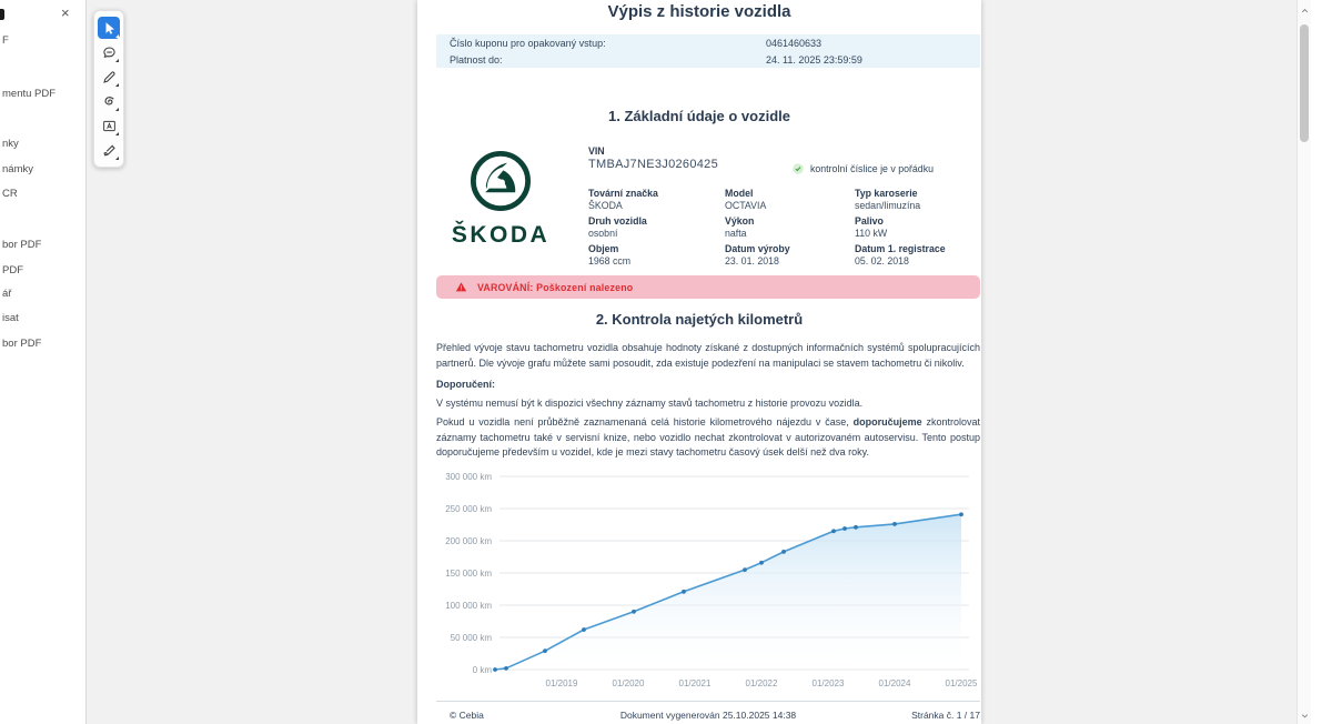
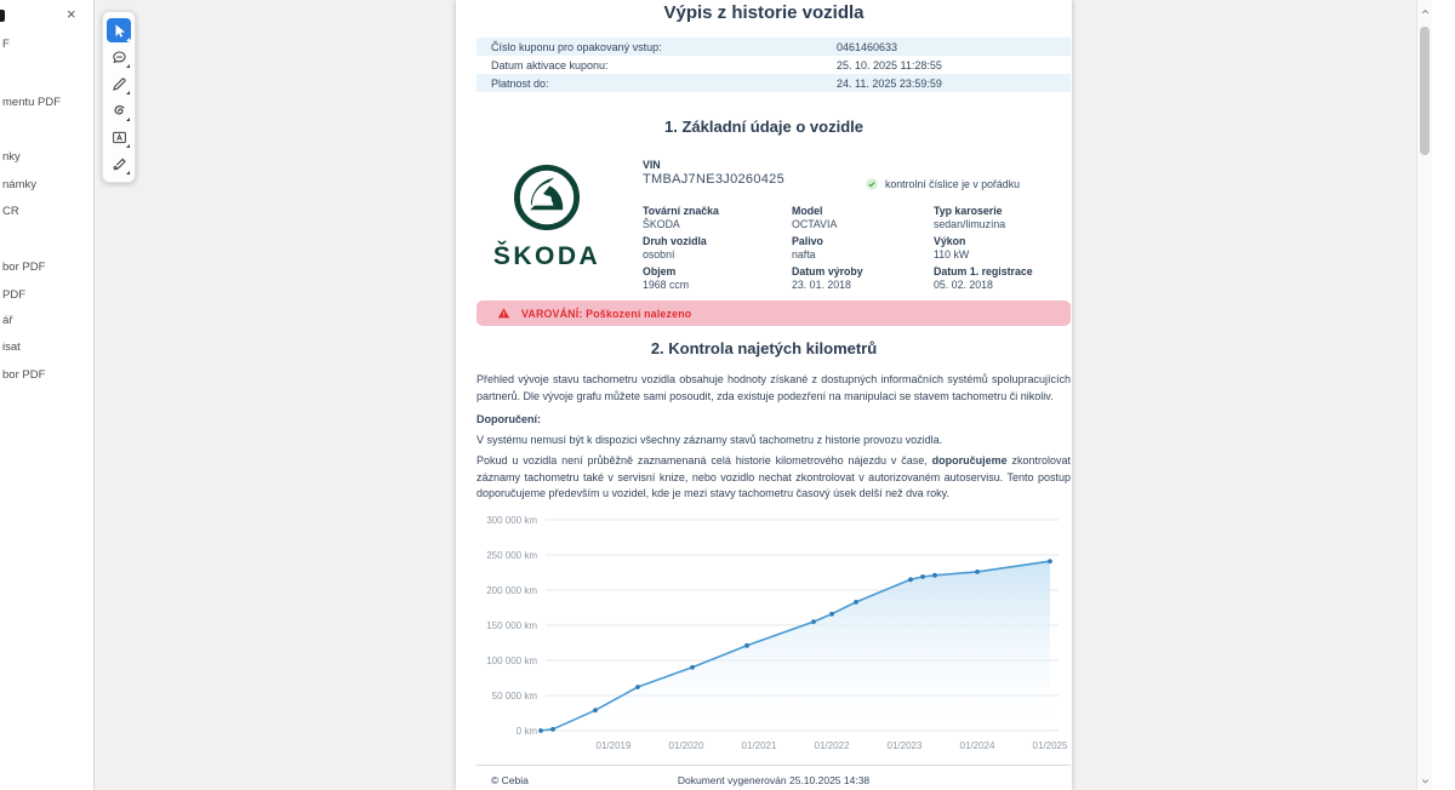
  ×
  F
  mentu PDF
  nky
  námky
  CR
  bor PDF
  PDF
  ář
  isat
  bor PDF
  Výpis z historie vozidla
  Číslo kuponu pro opakovaný vstup:
  0461460633
+ Datum aktivace kuponu:
+ 25. 10. 2025 11:28:55
  Platnost do:
  24. 11. 2025 23:59:59
  1. Základní údaje o vozidle
  ŠKODA
  VIN
  TMBAJ7NE3J0260425
  kontrolní číslice je v pořádku
  Tovární značka
  ŠKODA
  Model
  OCTAVIA
  Typ karoserie
  sedan/limuzína
  Druh vozidla
  osobní
- Výkon
+ Palivo
  nafta
- Palivo
+ Výkon
  110 kW
  Objem
  1968 ccm
  Datum výroby
  23. 01. 2018
  Datum 1. registrace
  05. 02. 2018
  VAROVÁNÍ: Poškození nalezeno
  2. Kontrola najetých kilometrů
  Přehled vývoje stavu tachometru vozidla obsahuje hodnoty získané z dostupných informačních systémů spolupracujících partnerů. Dle vývoje grafu můžete sami posoudit, zda existuje podezření na manipulaci se stavem tachometru či nikoliv.
  Doporučení:
  V systému nemusí být k dispozici všechny záznamy stavů tachometru z historie provozu vozidla.
  Pokud u vozidla není průběžně zaznamenaná celá historie kilometrového nájezdu v čase, doporučujeme zkontrolovat záznamy tachometru také v servisní knize, nebo vozidlo nechat zkontrolovat v autorizovaném autoservisu. Tento postup doporučujeme především u vozidel, kde je mezi stavy tachometru časový úsek delší než dva roky.
  0 km
  50 000 km
  100 000 km
  150 000 km
  200 000 km
  250 000 km
  300 000 km
  01/2019
  01/2020
  01/2021
  01/2022
  01/2023
  01/2024
  01/2025
  © Cebia
  Dokument vygenerován 25.10.2025 14:38
- Stránka č. 1 / 17
